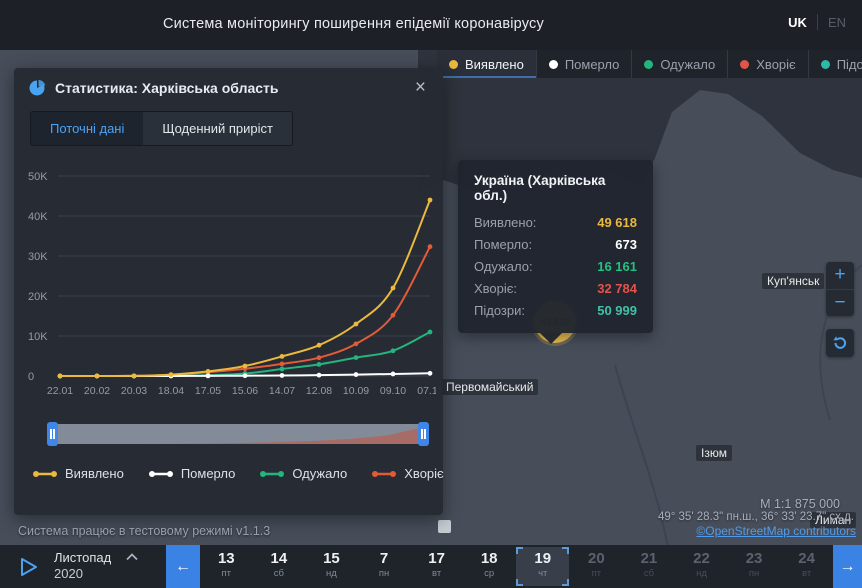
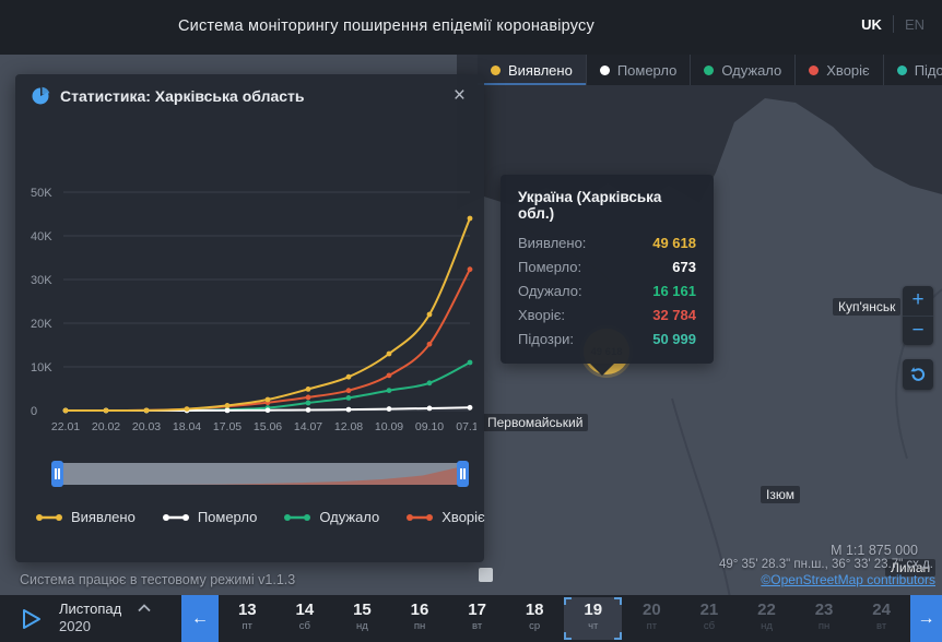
  Куп'янськ
  Первомайський
  Ізюм
  Лиман
  М 1:1 875 000
  49° 35' 28.3" пн.ш., 36° 33' 23.7" сх.д.
  ©OpenStreetMap contributors
  +
  −
  Система моніторингу поширення епідемії коронавірусу
  UK
  EN
  Виявлено
  Померло
  Одужало
  Хворіє
  Україна (Харківська обл.)
  Виявлено:
  49 618
  Померло:
  673
  Одужало:
  16 161
  Хворіє:
  32 784
  Підозри:
  50 999
  Статистика: Харківська область
  ×
- Поточні дані
- Щоденний приріст
  0
  10K
  20K
  30K
  40K
  50K
  22.01
  20.02
  20.03
  18.04
  17.05
  15.06
  14.07
  12.08
  10.09
  09.10
  07.1
  Виявлено
  Померло
  Одужало
  Хворіє
  Система працює в тестовому режимі v1.1.3
  Листопад
  2020
  ←
  13
  пт
  14
  сб
  15
  нд
- 7
+ 16
  пн
  17
  вт
  18
  ср
  19
  чт
  20
  пт
  21
  сб
  22
  нд
  23
  пн
  24
  вт
  →
